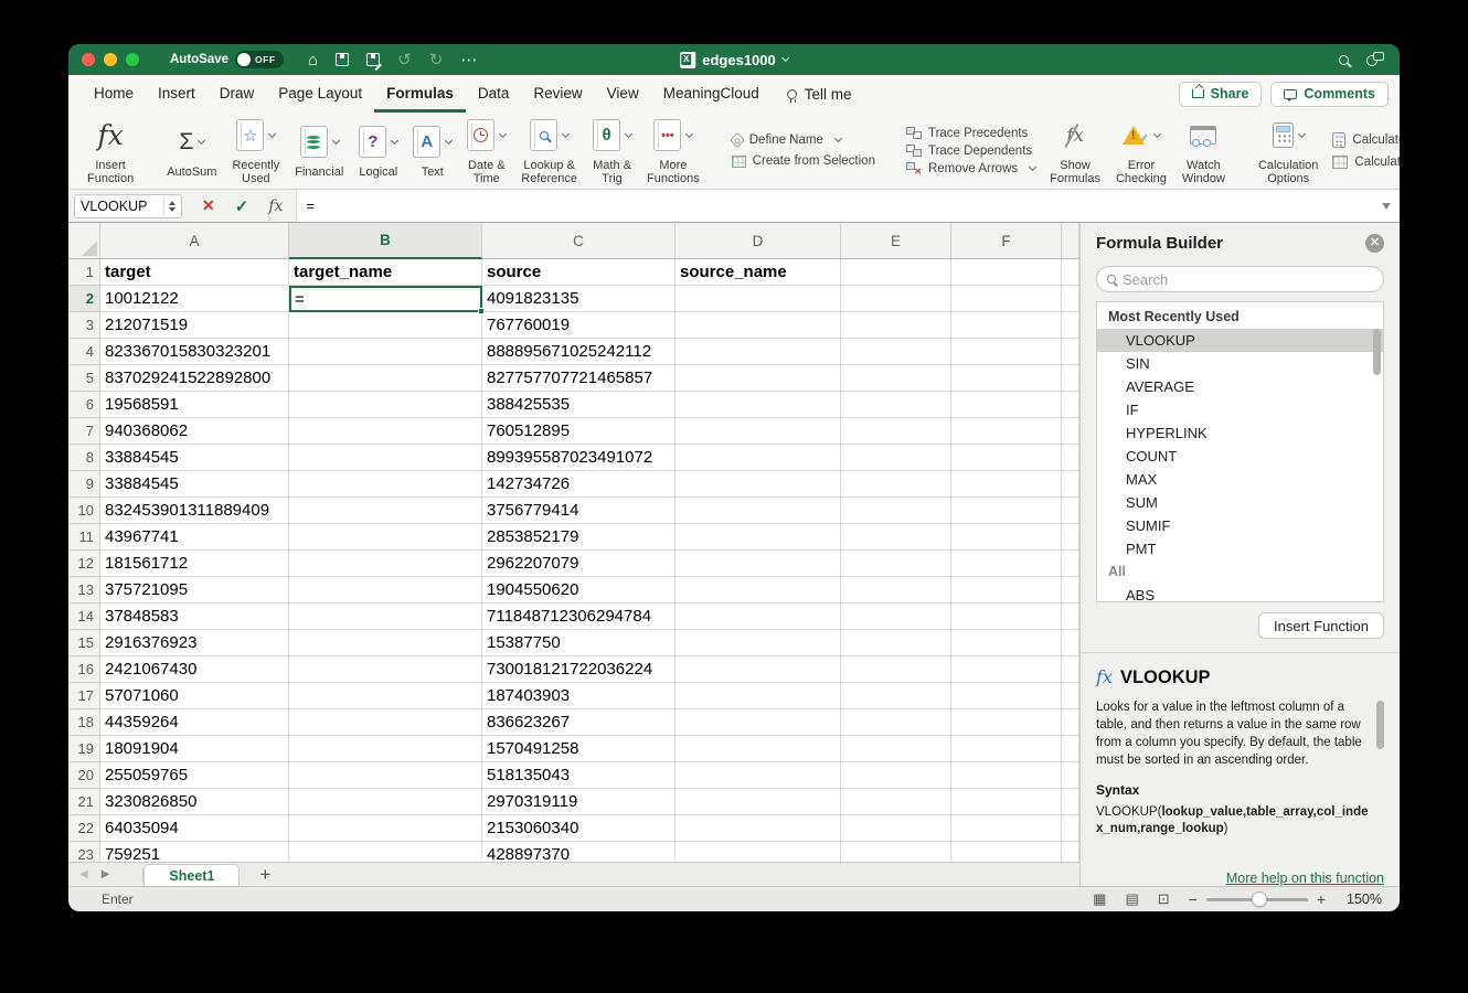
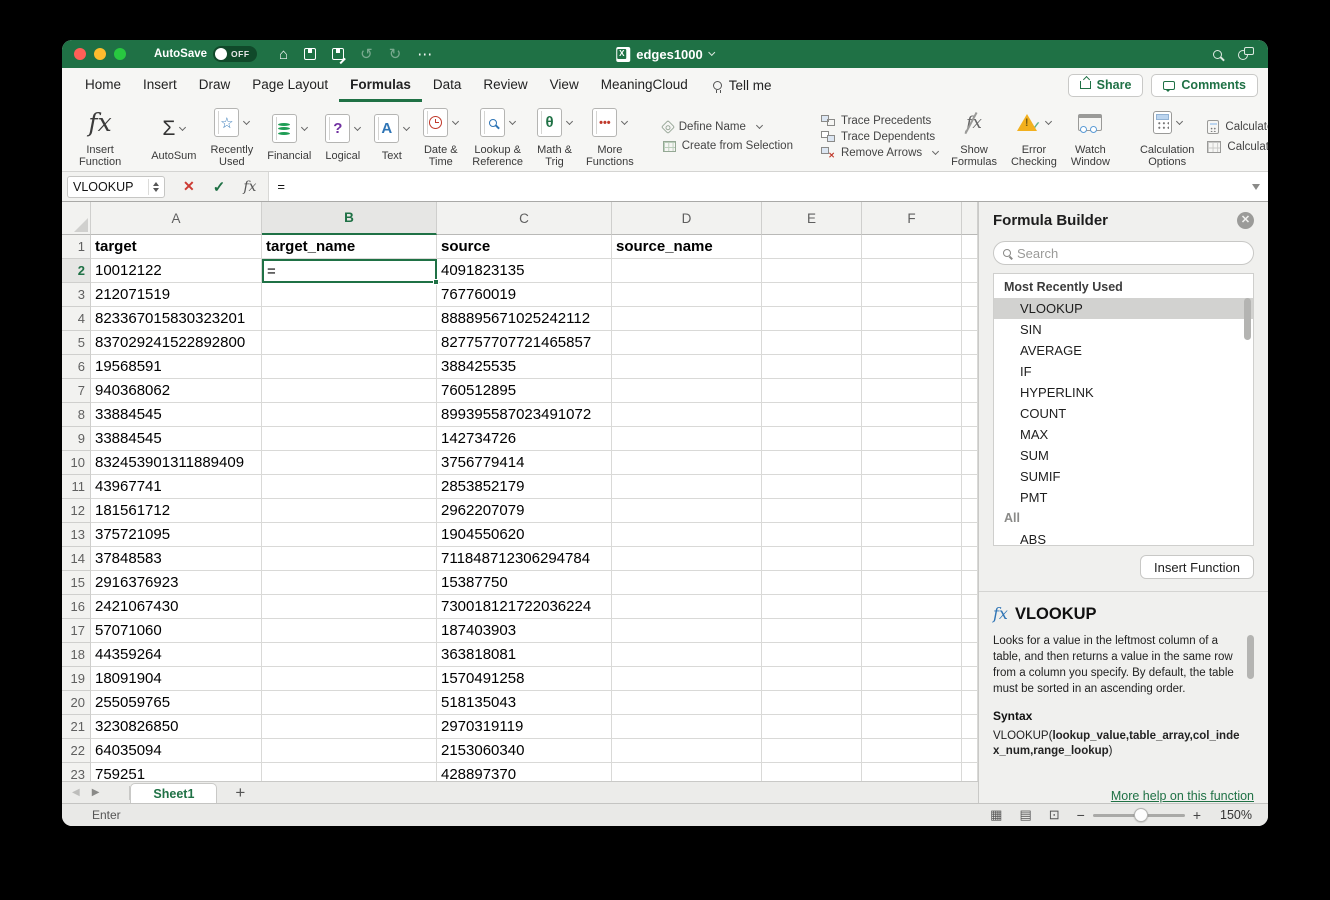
  AutoSave
  OFF
  ⌂
  ↺
  ↻
  ⋯
  edges1000
  Home
  Insert
  Draw
  Page Layout
  Formulas
  Data
  Review
  View
  MeaningCloud
  Tell me
  Share
  Comments
  fx
  Insert
  Function
  Σ
  AutoSum
  ☆
  Recently
  Used
  Financial
  ?
  Logical
  A
  Text
  Date &
  Time
  Lookup &
  Reference
  θ
  Math &
  Trig
  •••
  More
  Functions
  Define Name
  Create from Selection
  Trace Precedents
  Trace Dependents
  Remove Arrows
  fx
  Show
  Formulas
  ✓
  Error
  Checking
  Watch
  Window
  Calculation
  Options
  VLOOKUP
  ✕
  ✓
  fx
  =
  A
  B
  C
  D
  E
  F
  1
  target
  target_name
  source
  source_name
  2
  10012122
  =
  4091823135
  3
  212071519
  767760019
  4
  823367015830323201
  888895671025242112
  5
  837029241522892800
  827757707721465857
  6
  19568591
  388425535
  7
  940368062
  760512895
  8
  33884545
  899395587023491072
  9
  33884545
  142734726
  10
  832453901311889409
  3756779414
  11
  43967741
  2853852179
  12
  181561712
  2962207079
  13
  375721095
  1904550620
  14
  37848583
  711848712306294784
  15
  2916376923
  15387750
  16
  2421067430
  730018121722036224
  17
  57071060
  187403903
  18
  44359264
- 836623267
+ 363818081
  19
  18091904
  1570491258
  20
  255059765
  518135043
  21
  3230826850
  2970319119
  22
  64035094
  2153060340
  23
  759251
  428897370
  Formula Builder
  ✕
  Search
  Most Recently Used
  VLOOKUP
  SIN
  AVERAGE
  IF
  HYPERLINK
  COUNT
  MAX
  SUM
  SUMIF
  PMT
  All
  ABS
  Insert Function
  fx
  VLOOKUP
  Looks for a value in the leftmost column of a table, and then returns a value in the same row from a column you specify. By default, the table must be sorted in an ascending order.
  Syntax
  VLOOKUP(lookup_value,table_array,col_index_num,range_lookup)
  More help on this function
  ◀
  ▶
  Sheet1
  +
  Enter
  ▦
  ▤
  ⊡
  −
  +
  150%
